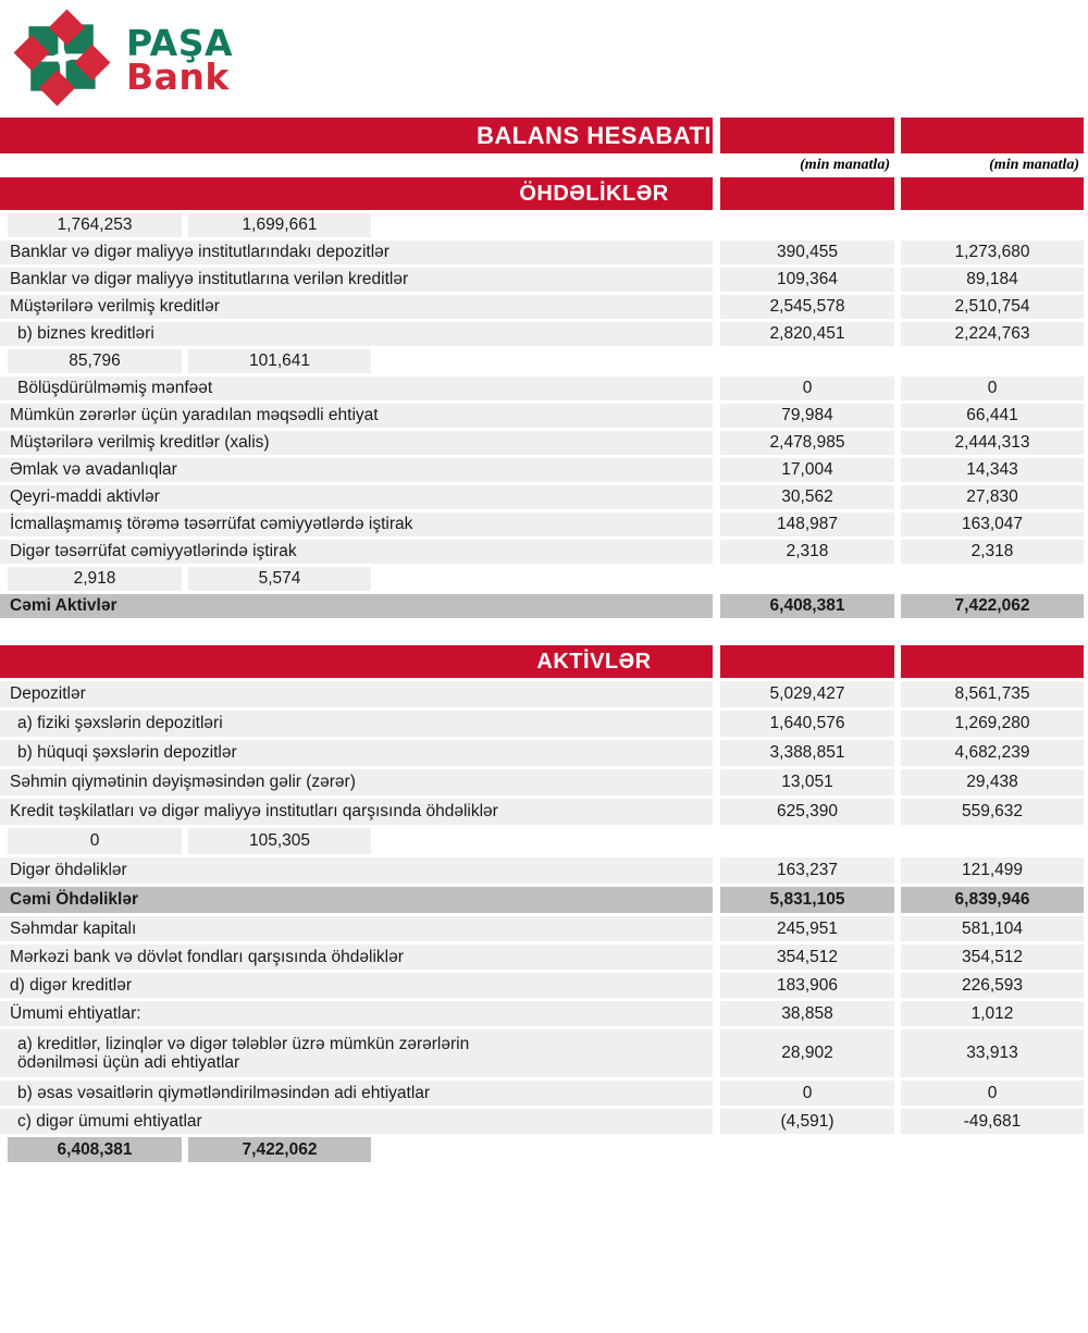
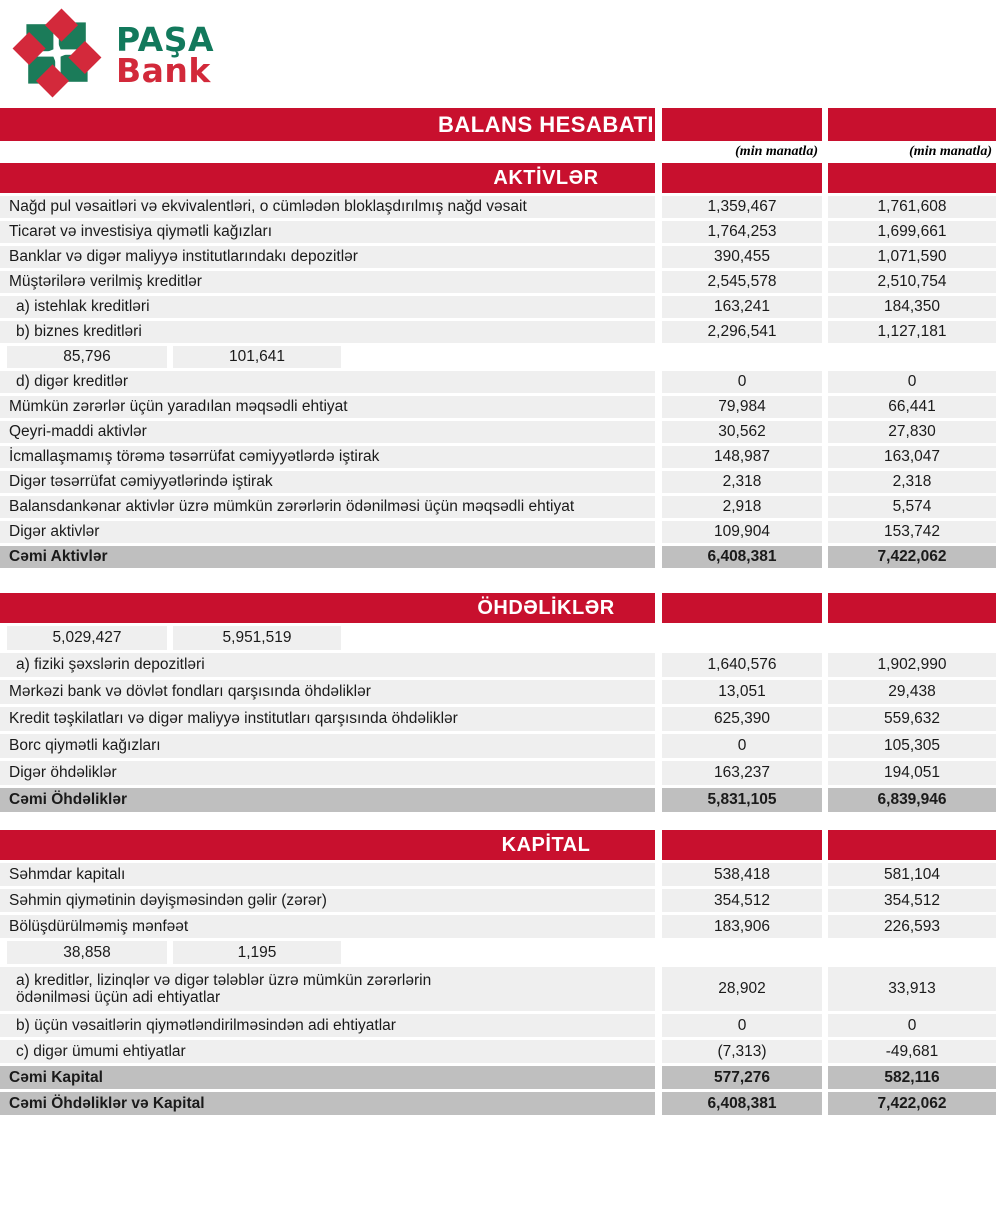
  PAŞA
  Bank
  BALANS HESABATI
  (min manatla)
  (min manatla)
- ÖHDƏLİKLƏR
+ AKTİVLƏR
+ Nağd pul vəsaitləri və ekvivalentləri, o cümlədən bloklaşdırılmış nağd vəsait
+ 1,359,467
+ 1,761,608
+ Ticarət və investisiya qiymətli kağızları
  1,764,253
  1,699,661
  Banklar və digər maliyyə institutlarındakı depozitlər
  390,455
- 1,273,680
+ 1,071,590
- Banklar və digər maliyyə institutlarına verilən kreditlər
- 109,364
- 89,184
  Müştərilərə verilmiş kreditlər
  2,545,578
  2,510,754
+ a) istehlak kreditləri
+ 163,241
+ 184,350
  b) biznes kreditləri
- 2,820,451
+ 2,296,541
- 2,224,763
+ 1,127,181
  85,796
  101,641
- Bölüşdürülməmiş mənfəət
+ d) digər kreditlər
  0
  0
  Mümkün zərərlər üçün yaradılan məqsədli ehtiyat
  79,984
  66,441
- Müştərilərə verilmiş kreditlər (xalis)
- 2,478,985
- 2,444,313
- Əmlak və avadanlıqlar
- 17,004
- 14,343
  Qeyri-maddi aktivlər
  30,562
  27,830
  İcmallaşmamış törəmə təsərrüfat cəmiyyətlərdə iştirak
  148,987
  163,047
  Digər təsərrüfat cəmiyyətlərində iştirak
  2,318
  2,318
+ Balansdankənar aktivlər üzrə mümkün zərərlərin ödənilməsi üçün məqsədli ehtiyat
  2,918
  5,574
+ Digər aktivlər
+ 109,904
+ 153,742
  Cəmi Aktivlər
  6,408,381
  7,422,062
- AKTİVLƏR
+ ÖHDƏLİKLƏR
- Depozitlər
  5,029,427
- 8,561,735
+ 5,951,519
  a) fiziki şəxslərin depozitləri
  1,640,576
- 1,269,280
+ 1,902,990
- b) hüquqi şəxslərin depozitlər
- 3,388,851
- 4,682,239
- Səhmin qiymətinin dəyişməsindən gəlir (zərər)
+ Mərkəzi bank və dövlət fondları qarşısında öhdəliklər
  13,051
  29,438
  Kredit təşkilatları və digər maliyyə institutları qarşısında öhdəliklər
  625,390
  559,632
+ Borc qiymətli kağızları
  0
  105,305
  Digər öhdəliklər
  163,237
- 121,499
+ 194,051
  Cəmi Öhdəliklər
  5,831,105
  6,839,946
+ KAPİTAL
  Səhmdar kapitalı
- 245,951
+ 538,418
  581,104
- Mərkəzi bank və dövlət fondları qarşısında öhdəliklər
+ Səhmin qiymətinin dəyişməsindən gəlir (zərər)
  354,512
  354,512
- d) digər kreditlər
+ Bölüşdürülməmiş mənfəət
  183,906
  226,593
- Ümumi ehtiyatlar:
  38,858
- 1,012
+ 1,195
  a) kreditlər, lizinqlər və digər tələblər üzrə mümkün zərərlərin
  ödənilməsi üçün adi ehtiyatlar
  28,902
  33,913
- b) əsas vəsaitlərin qiymətləndirilməsindən adi ehtiyatlar
+ b) üçün vəsaitlərin qiymətləndirilməsindən adi ehtiyatlar
  0
  0
  c) digər ümumi ehtiyatlar
- (4,591)
+ (7,313)
  -49,681
+ Cəmi Kapital
+ 577,276
+ 582,116
+ Cəmi Öhdəliklər və Kapital
  6,408,381
  7,422,062
